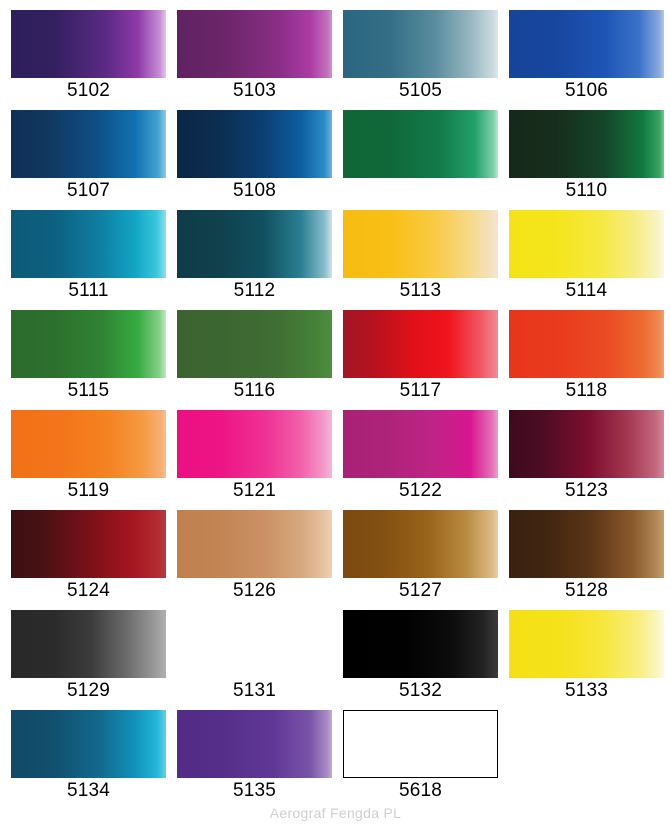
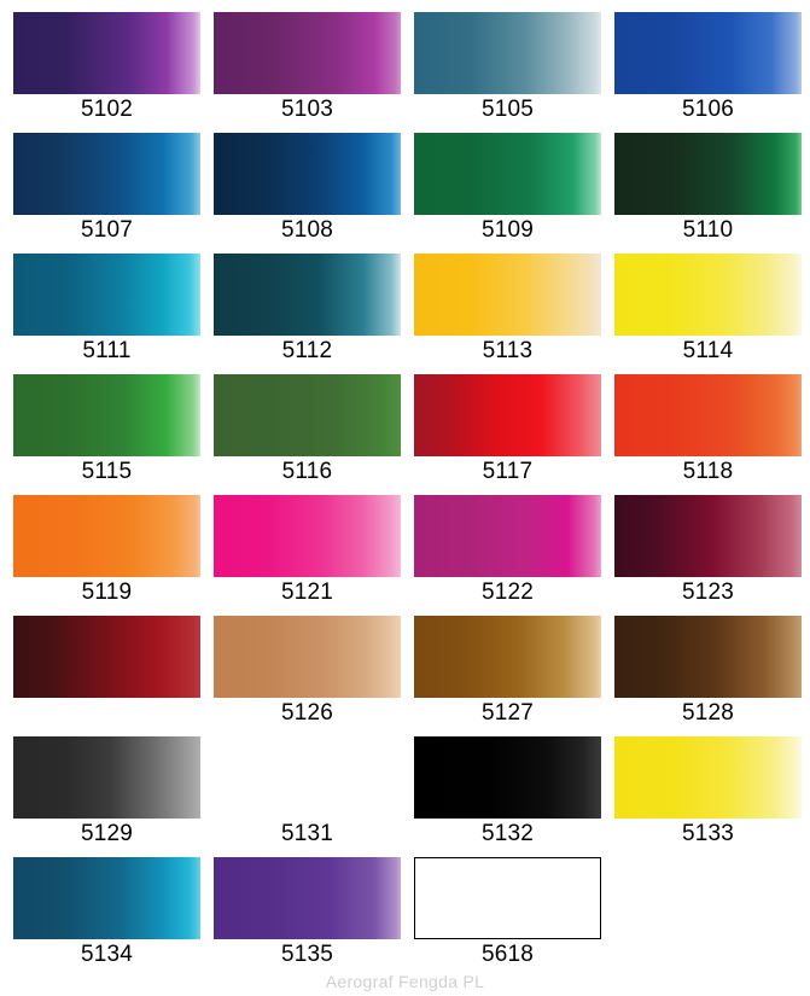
  5102
  5103
  5105
  5106
  5107
  5108
+ 5109
  5110
  5111
  5112
  5113
  5114
  5115
  5116
  5117
  5118
  5119
  5121
  5122
  5123
- 5124
  5126
  5127
  5128
  5129
  5131
  5132
  5133
  5134
  5135
  5618
  Aerograf Fengda PL
